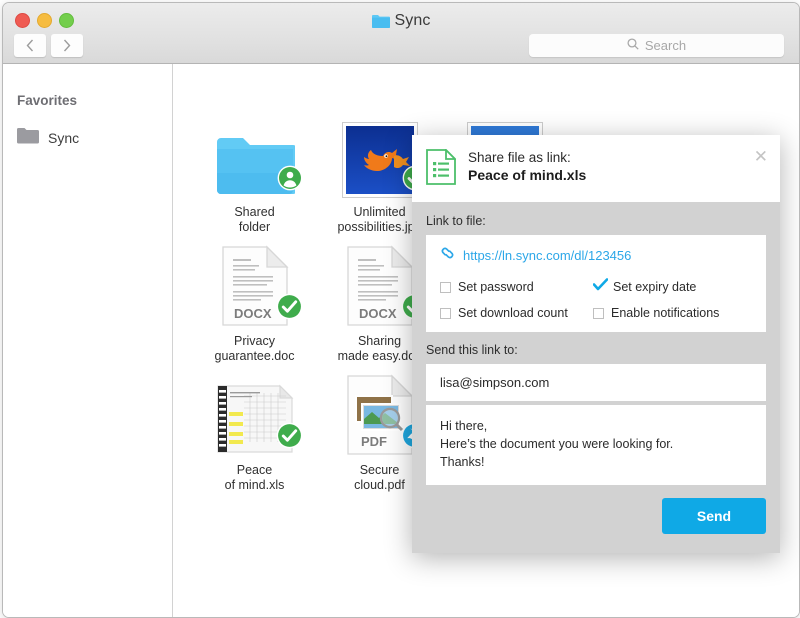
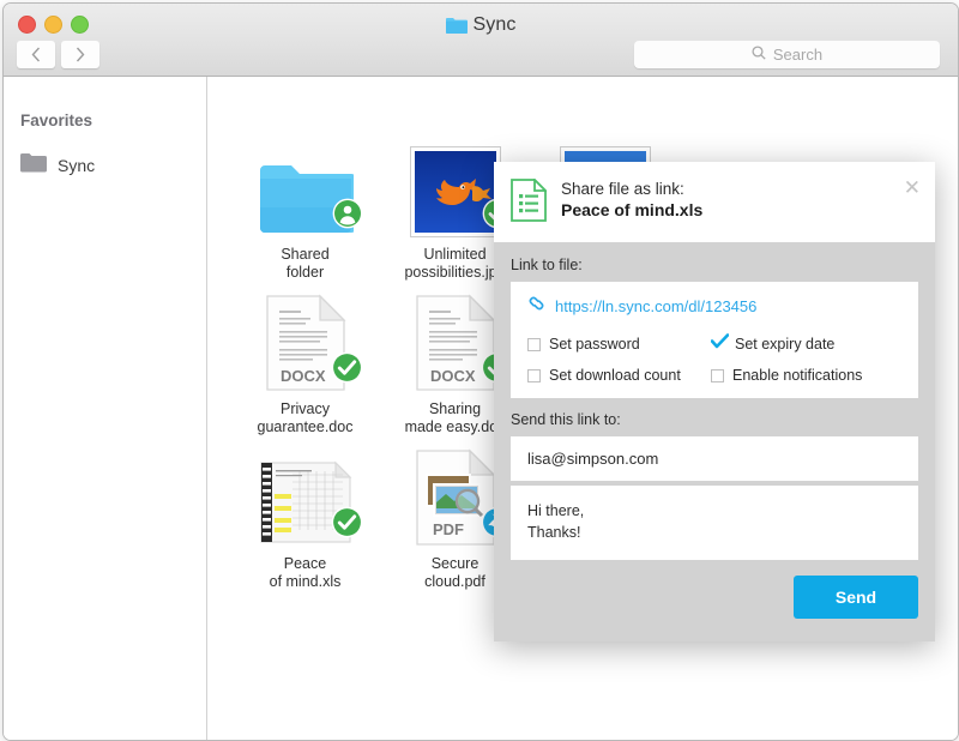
  Sync
  Search
  Favorites
  Sync
  Shared
  folder
  Unlimited
  possibilities.j
  DOCX
  Privacy
  guarantee.doc
  DOCX
  Sharing
  made easy.d
  Peace
  of mind.xls
  PDF
  Secure
  cloud.pdf
  Share file as link:
  Peace of mind.xls
  ✕
  Link to file:
  https://ln.sync.com/dl/123456
  Set password
  Set expiry date
  Set download count
  Enable notifications
  Send this link to:
  lisa@simpson.com
  Hi there,
- Here’s the document you were looking for.
  Thanks!
  Send
